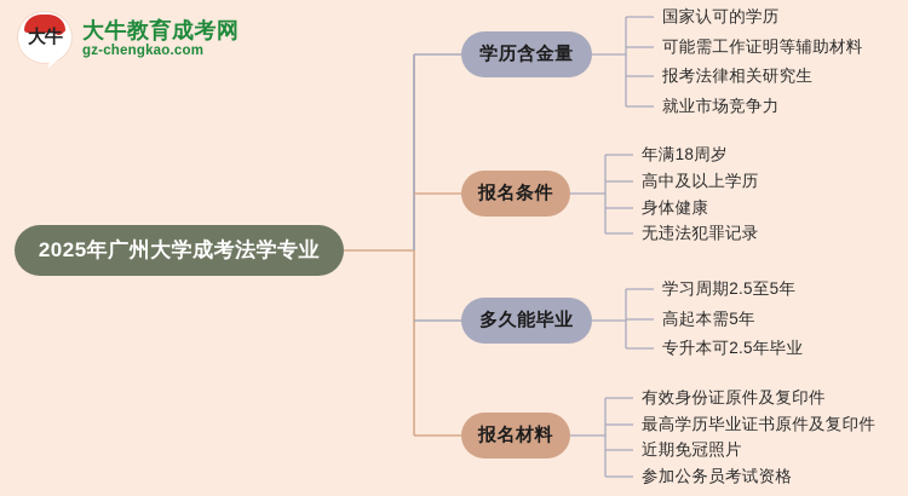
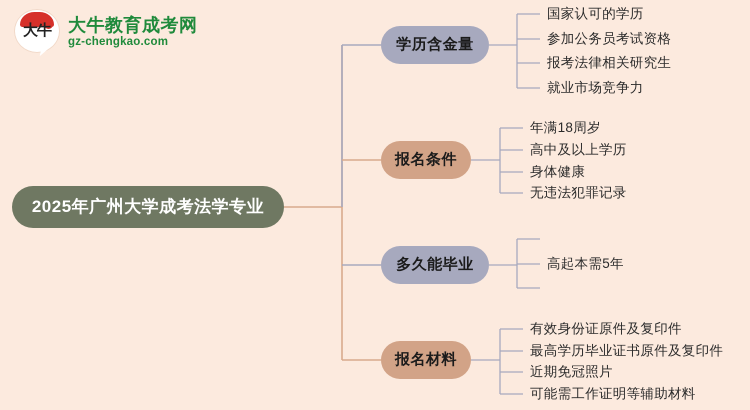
  大牛
  大牛教育成考网
  gz-chengkao.com
  2025年广州大学成考法学专业
  学历含金量
  报名条件
  多久能毕业
  报名材料
  国家认可的学历
- 可能需工作证明等辅助材料
+ 参加公务员考试资格
  报考法律相关研究生
  就业市场竞争力
  年满18周岁
  高中及以上学历
  身体健康
  无违法犯罪记录
- 学习周期2.5至5年
  高起本需5年
- 专升本可2.5年毕业
  有效身份证原件及复印件
  最高学历毕业证书原件及复印件
  近期免冠照片
- 参加公务员考试资格
+ 可能需工作证明等辅助材料
